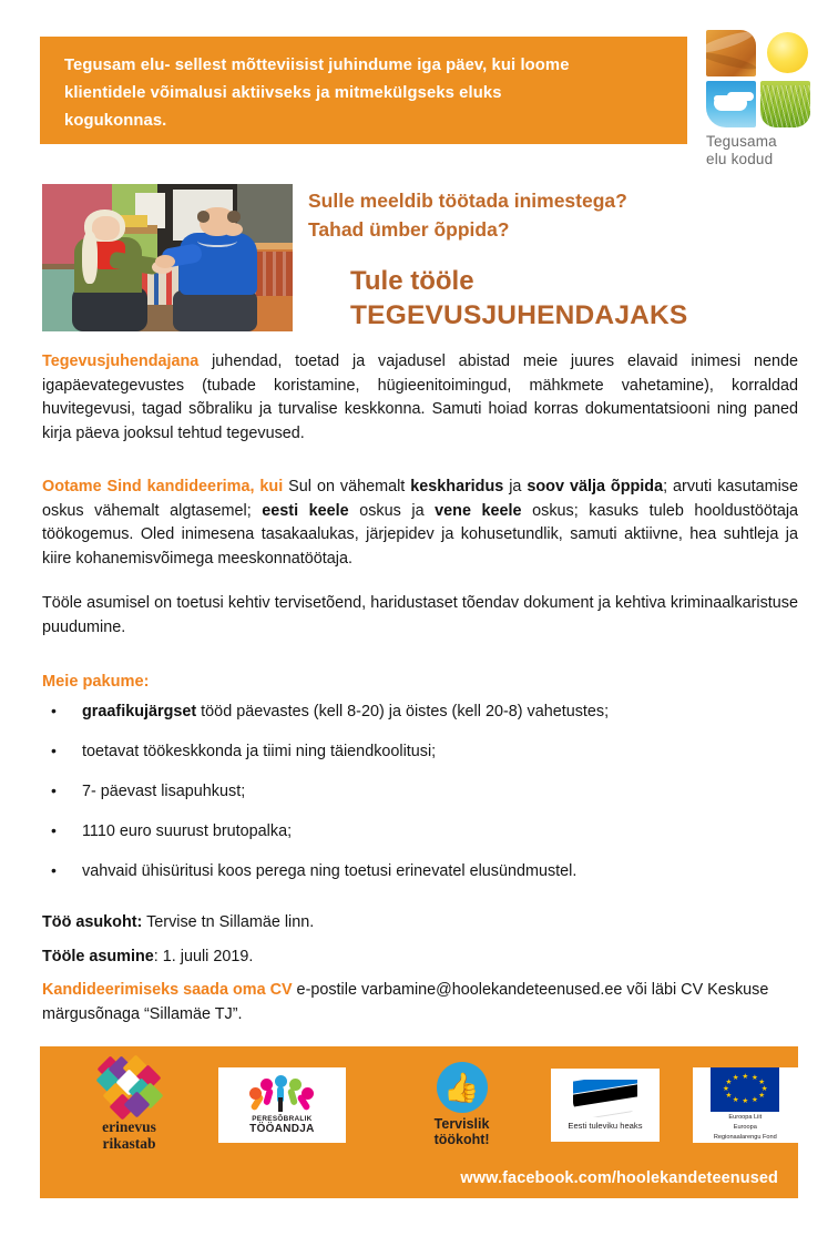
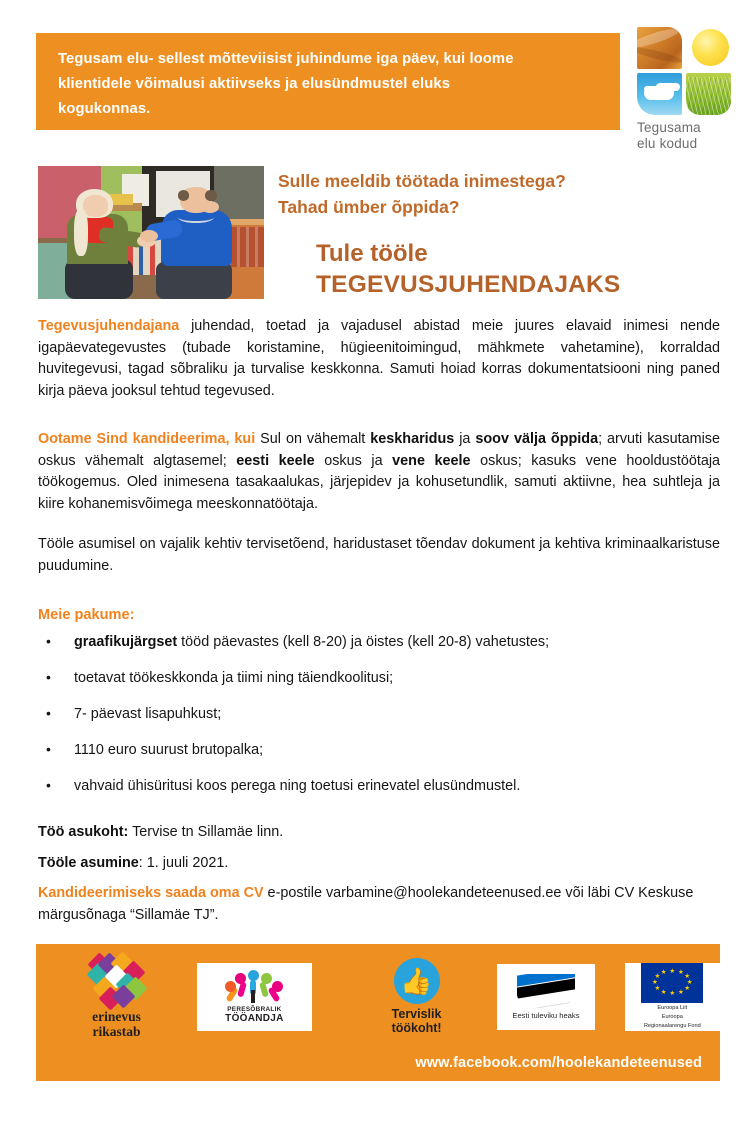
  Tegusam elu- sellest mõtteviisist juhindume iga päev, kui loome
- klientidele võimalusi aktiivseks ja mitmekülgseks eluks
+ klientidele võimalusi aktiivseks ja elusündmustel eluks
  kogukonnas.
  Tegusama
  elu kodud
  Sulle meeldib töötada inimestega?
  Tahad ümber õppida?
  Tule tööle
  TEGEVUSJUHENDAJAKS
  Tegevusjuhendajana juhendad, toetad ja vajadusel abistad meie juures elavaid inimesi nende igapäevategevustes (tubade koristamine, hügieenitoimingud, mähkmete vahetamine), korraldad huvitegevusi, tagad sõbraliku ja turvalise keskkonna. Samuti hoiad korras dokumentatsiooni ning paned kirja päeva jooksul tehtud tegevused.
- Ootame Sind kandideerima, kui Sul on vähemalt keskharidus ja soov välja õppida; arvuti kasutamise oskus vähemalt algtasemel; eesti keele oskus ja vene keele oskus; kasuks tuleb hooldustöötaja töökogemus. Oled inimesena tasakaalukas, järjepidev ja kohusetundlik, samuti aktiivne, hea suhtleja ja kiire kohanemisvõimega meeskonnatöötaja.
+ Ootame Sind kandideerima, kui Sul on vähemalt keskharidus ja soov välja õppida; arvuti kasutamise oskus vähemalt algtasemel; eesti keele oskus ja vene keele oskus; kasuks vene hooldustöötaja töökogemus. Oled inimesena tasakaalukas, järjepidev ja kohusetundlik, samuti aktiivne, hea suhtleja ja kiire kohanemisvõimega meeskonnatöötaja.
- Tööle asumisel on toetusi kehtiv tervisetõend, haridustaset tõendav dokument ja kehtiva kriminaalkaristuse puudumine.
+ Tööle asumisel on vajalik kehtiv tervisetõend, haridustaset tõendav dokument ja kehtiva kriminaalkaristuse puudumine.
  Meie pakume:
  graafikujärgset tööd päevastes (kell 8-20) ja öistes (kell 20-8) vahetustes;
  toetavat töökeskkonda ja tiimi ning täiendkoolitusi;
  7- päevast lisapuhkust;
  1110 euro suurust brutopalka;
  vahvaid ühisüritusi koos perega ning toetusi erinevatel elusündmustel.
  Töö asukoht: Tervise tn Sillamäe linn.
- Tööle asumine: 1. juuli 2019.
+ Tööle asumine: 1. juuli 2021.
  Kandideerimiseks saada oma CV e-postile varbamine@hoolekandeteenused.ee või läbi CV Keskuse märgusõnaga “Sillamäe TJ”.
  erinevus
  rikastab
  TÖÖANDJA
  Tervislik
  töökoht!
  Eesti tuleviku heaks
  www.facebook.com/hoolekandeteenused
